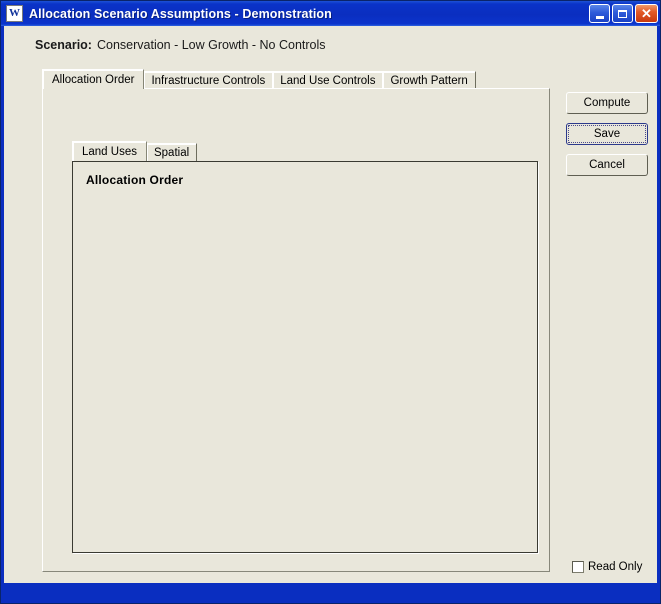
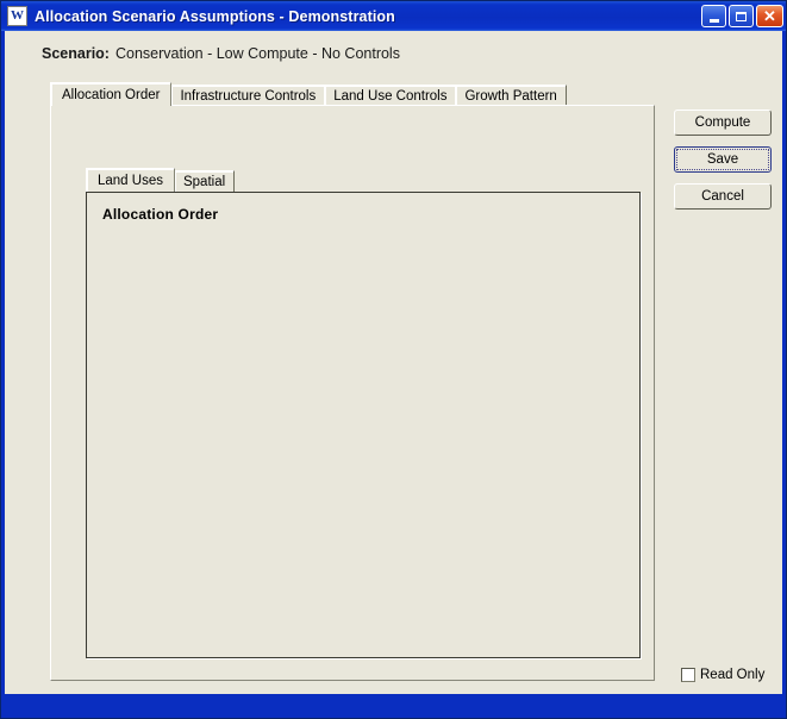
  W
  Allocation Scenario Assumptions - Demonstration
  ✕
- Scenario: Conservation - Low Growth - No Controls
+ Scenario: Conservation - Low Compute - No Controls
  Allocation Order
  Infrastructure Controls
  Land Use Controls
  Growth Pattern
  Land Uses
  Spatial
  Allocation Order
  Compute
  Save
  Cancel
  Read Only
